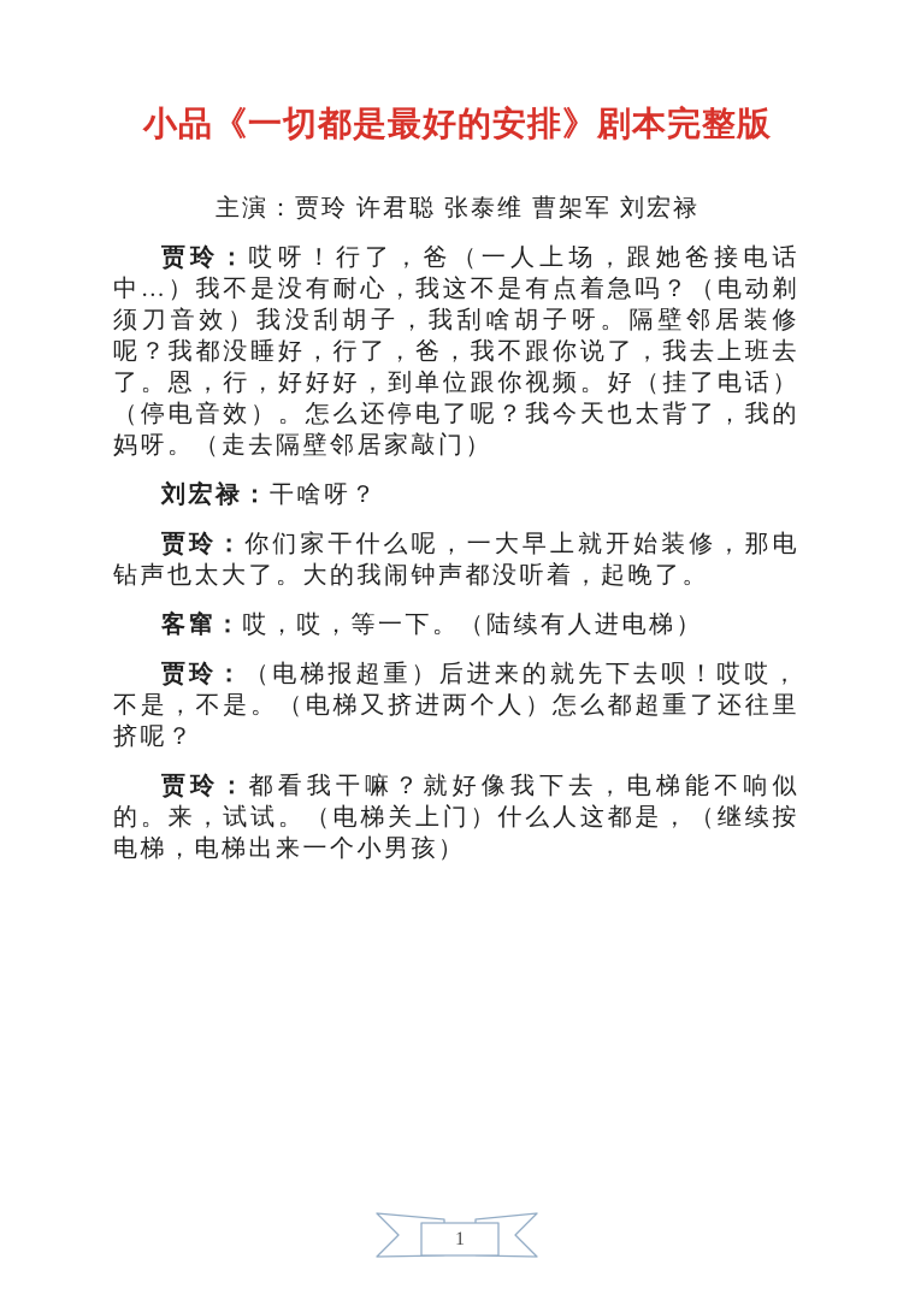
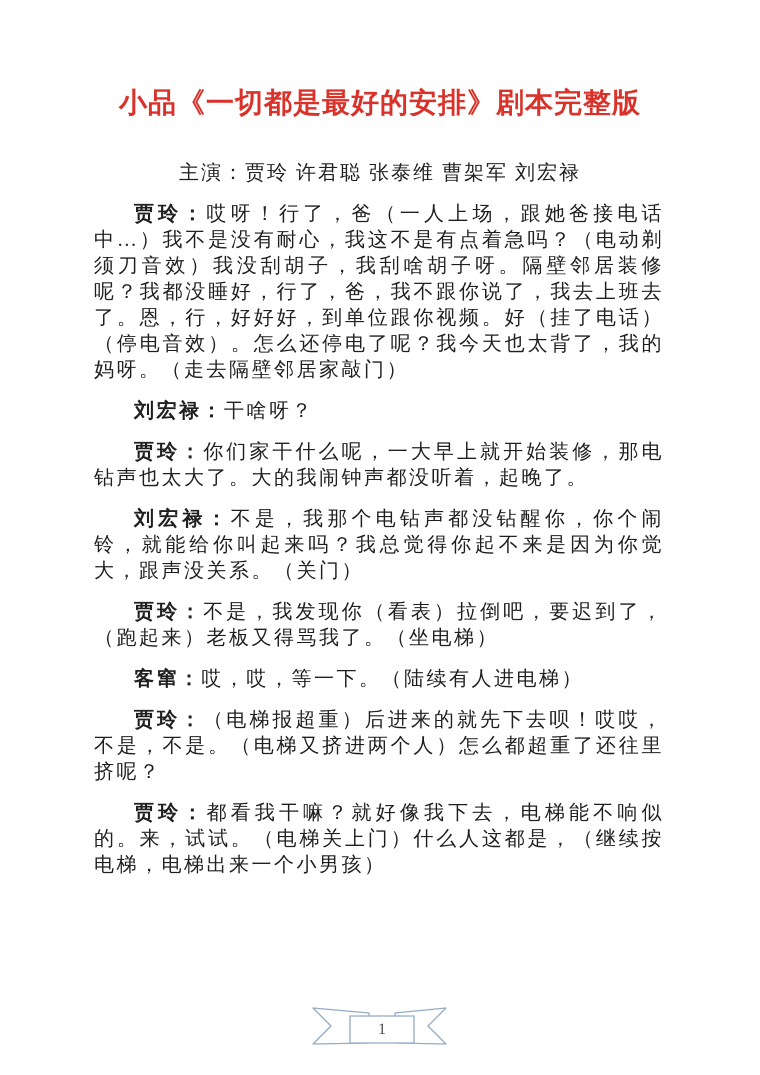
  小品《一切都是最好的安排》剧本完整版
  主演：贾玲 许君聪 张泰维 曹架军 刘宏禄
  贾玲：哎呀！行了，爸（一人上场，跟她爸接电话中…）我不是没有耐心，我这不是有点着急吗？（电动剃须刀音效）我没刮胡子，我刮啥胡子呀。隔壁邻居装修呢？我都没睡好，行了，爸，我不跟你说了，我去上班去了。恩，行，好好好，到单位跟你视频。好（挂了电话）（停电音效）。怎么还停电了呢？我今天也太背了，我的妈呀。（走去隔壁邻居家敲门）
  刘宏禄：干啥呀？
  贾玲：你们家干什么呢，一大早上就开始装修，那电钻声也太大了。大的我闹钟声都没听着，起晚了。
+ 刘宏禄：不是，我那个电钻声都没钻醒你，你个闹铃，就能给你叫起来吗？我总觉得你起不来是因为你觉大，跟声没关系。（关门）
+ 贾玲：不是，我发现你（看表）拉倒吧，要迟到了，（跑起来）老板又得骂我了。（坐电梯）
  客窜：哎，哎，等一下。（陆续有人进电梯）
  贾玲：（电梯报超重）后进来的就先下去呗！哎哎，不是，不是。（电梯又挤进两个人）怎么都超重了还往里挤呢？
  贾玲：都看我干嘛？就好像我下去，电梯能不响似的。来，试试。（电梯关上门）什么人这都是，（继续按电梯，电梯出来一个小男孩）
  1
